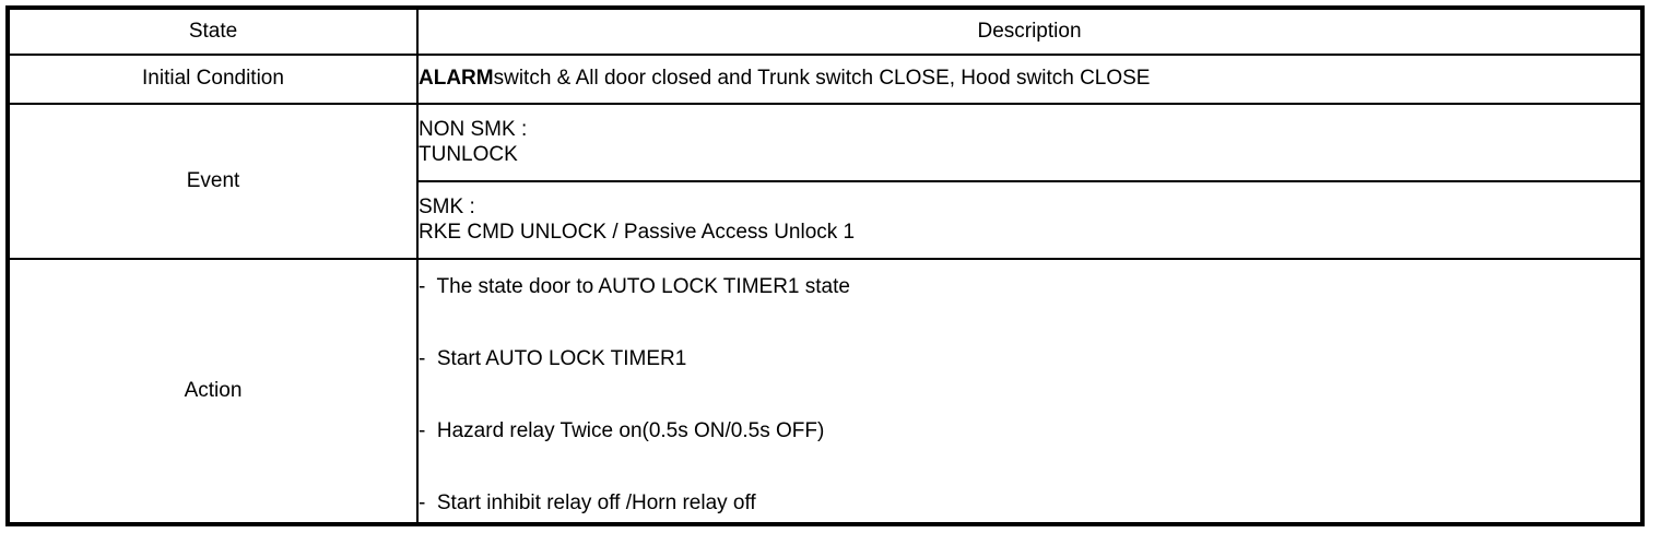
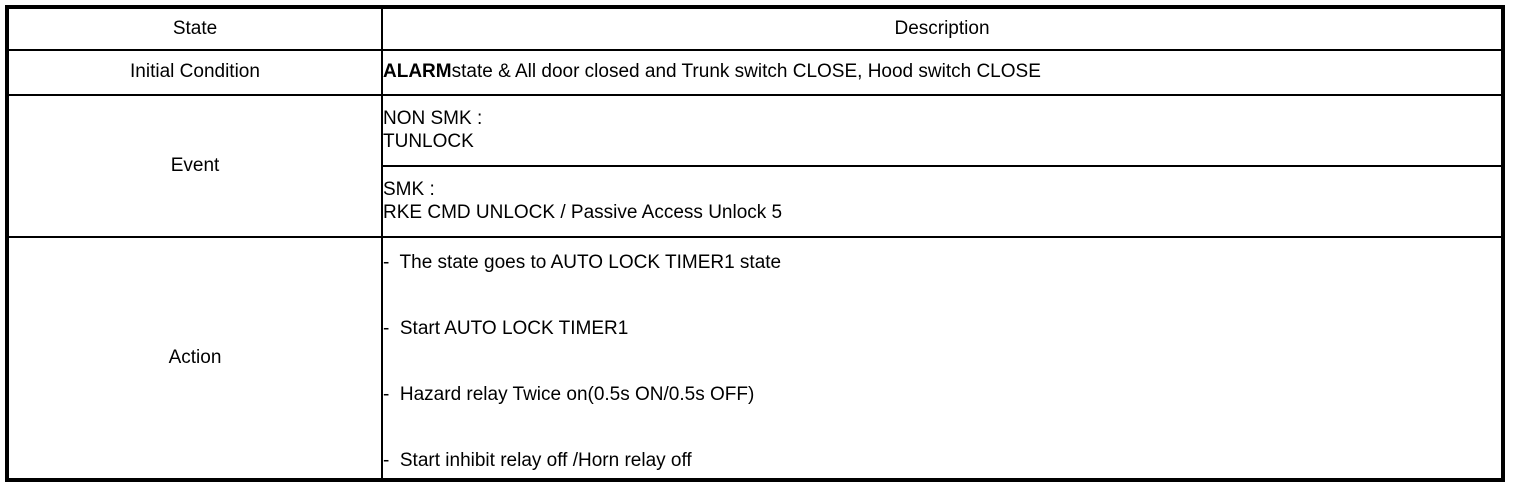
  State	Description
- Initial Condition	ALARMswitch & All door closed and Trunk switch CLOSE, Hood switch CLOSE
+ Initial Condition	ALARMstate & All door closed and Trunk switch CLOSE, Hood switch CLOSE
  Event	NON SMK : TUNLOCK
- SMK : RKE CMD UNLOCK / Passive Access Unlock 1
+ SMK : RKE CMD UNLOCK / Passive Access Unlock 5
- Action	- The state door to AUTO LOCK TIMER1 state - Start AUTO LOCK TIMER1 - Hazard relay Twice on(0.5s ON/0.5s OFF) - Start inhibit relay off /Horn relay off
+ Action	- The state goes to AUTO LOCK TIMER1 state - Start AUTO LOCK TIMER1 - Hazard relay Twice on(0.5s ON/0.5s OFF) - Start inhibit relay off /Horn relay off
